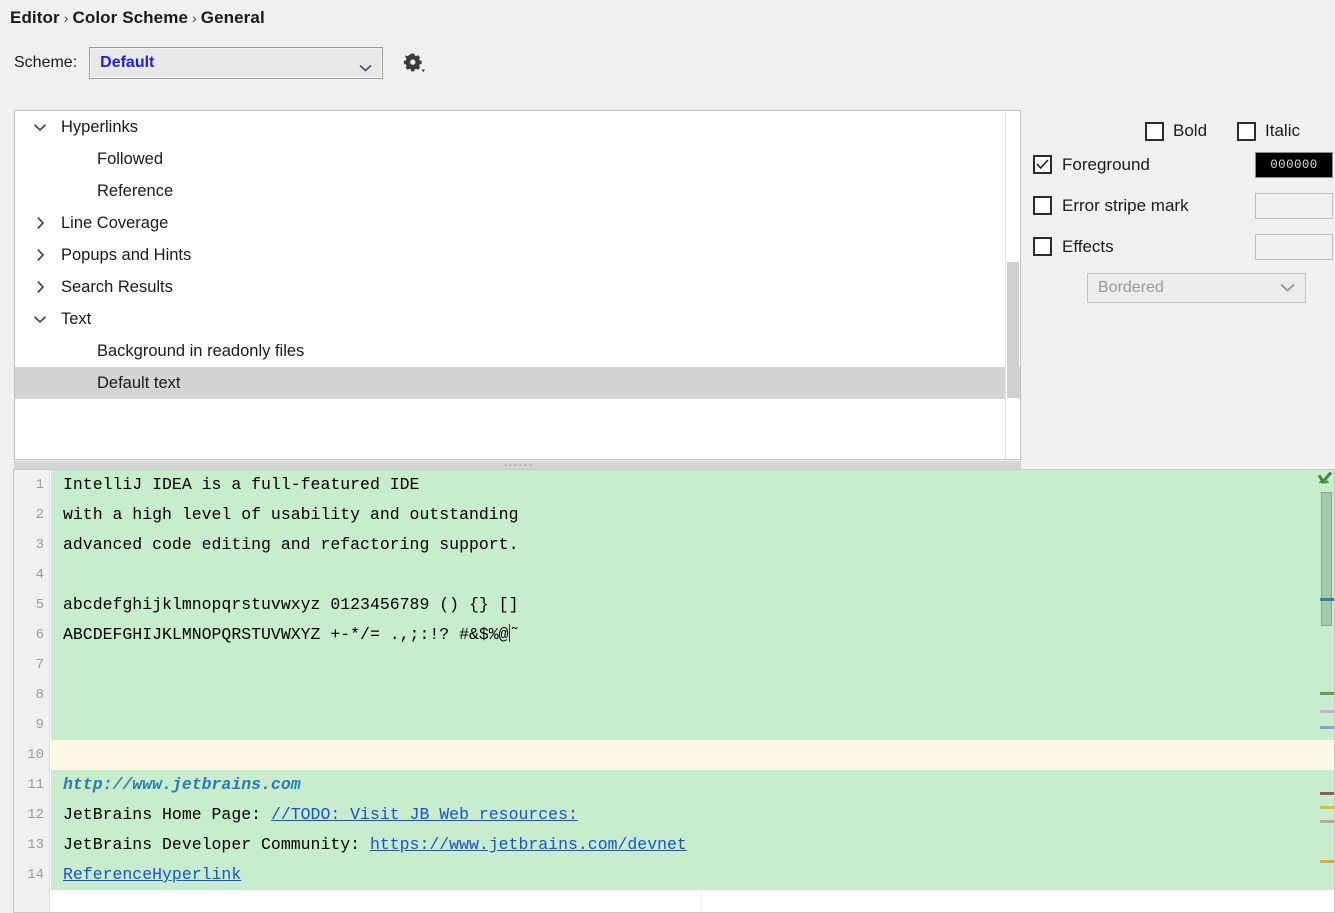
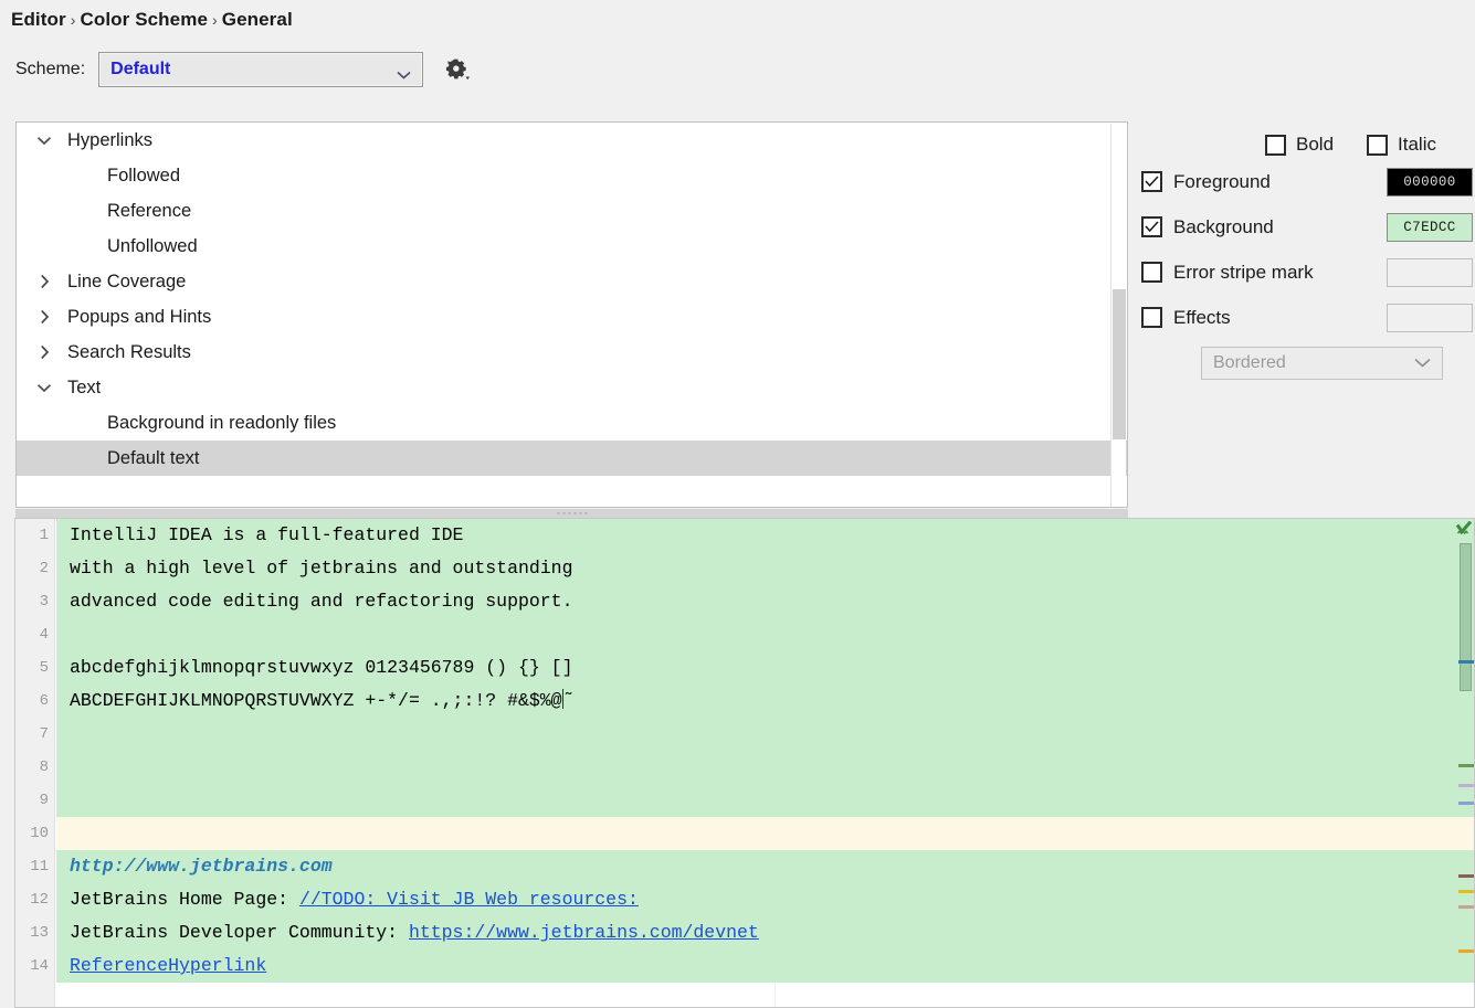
  Editor › Color Scheme › General
  Scheme:
  Default
  Hyperlinks
  Followed
  Reference
+ Unfollowed
  Line Coverage
  Popups and Hints
  Search Results
  Text
  Background in readonly files
  Default text
  Bold
  Italic
  Foreground
  000000
+ Background
+ C7EDCC
  Error stripe mark
  Effects
  Bordered
  1
  IntelliJ IDEA is a full-featured IDE
  2
- with a high level of usability and outstanding
+ with a high level of jetbrains and outstanding
  3
  advanced code editing and refactoring support.
  4
  5
  abcdefghijklmnopqrstuvwxyz 0123456789 () {} []
  6
  ABCDEFGHIJKLMNOPQRSTUVWXYZ +-*/= .,;:!? #&$%@˜
  7
  8
  9
  10
  11
  http://www.jetbrains.com
  12
  JetBrains Home Page: //TODO: Visit JB Web resources:
  13
  JetBrains Developer Community: https://www.jetbrains.com/devnet
  14
  ReferenceHyperlink
